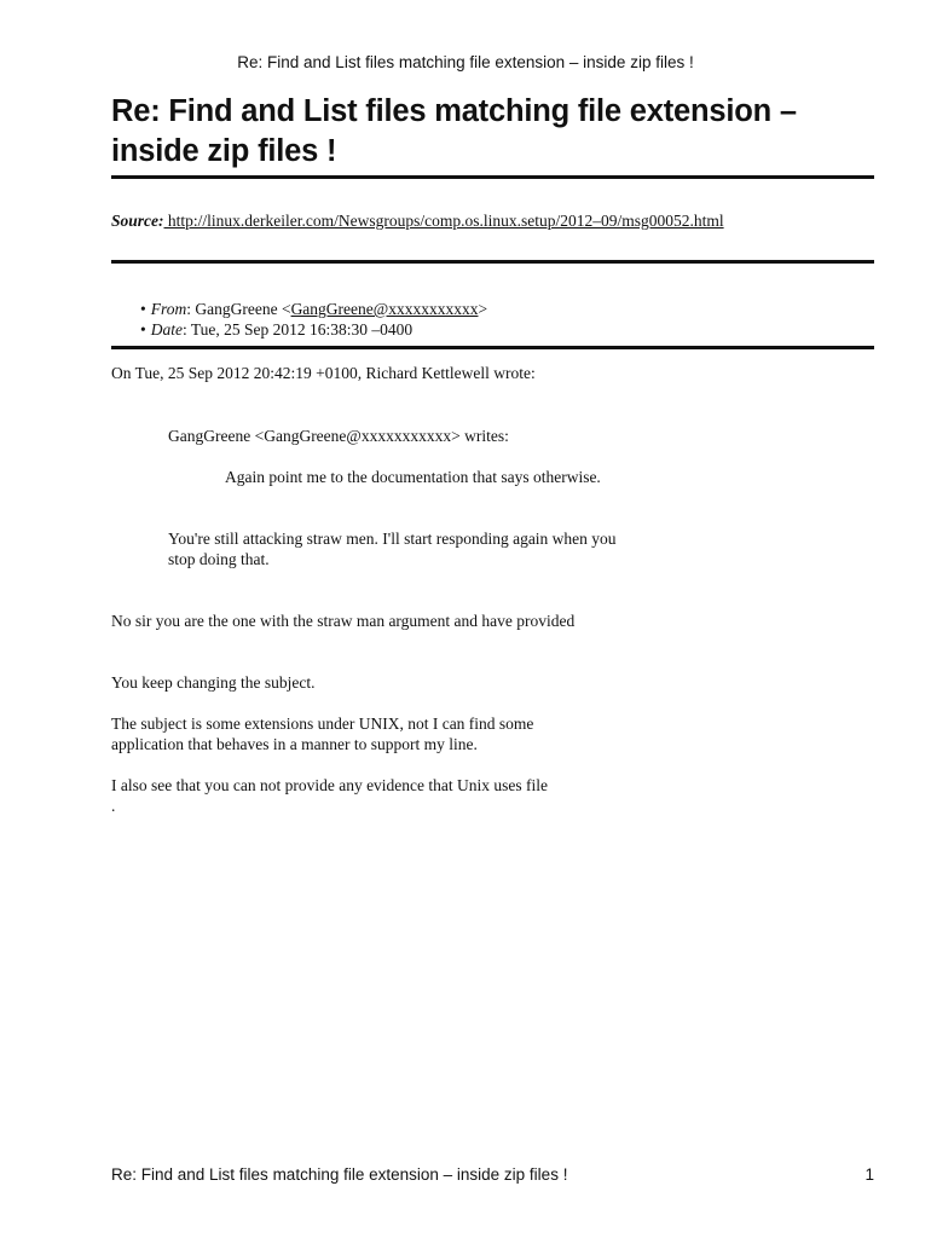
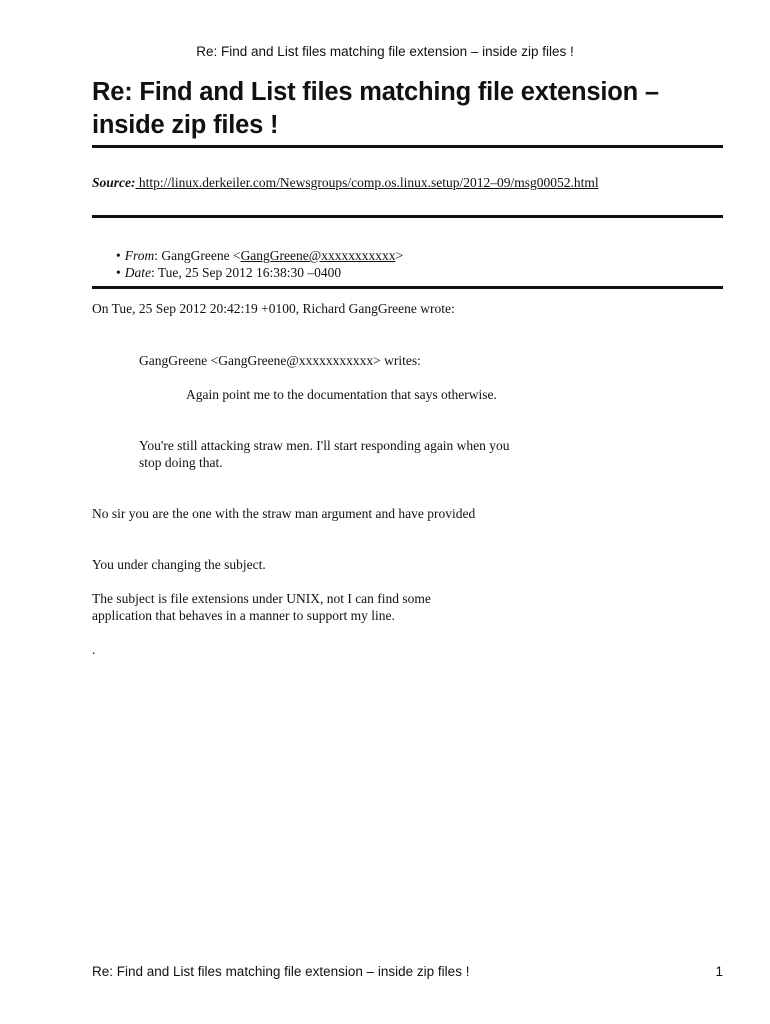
  Re: Find and List files matching file extension – inside zip files !
  Re: Find and List files matching file extension –
  inside zip files !
  Source: http://linux.derkeiler.com/Newsgroups/comp.os.linux.setup/2012–09/msg00052.html
  From: GangGreene <GangGreene@xxxxxxxxxxx>
  Date: Tue, 25 Sep 2012 16:38:30 –0400
- On Tue, 25 Sep 2012 20:42:19 +0100, Richard Kettlewell wrote:
+ On Tue, 25 Sep 2012 20:42:19 +0100, Richard GangGreene wrote:
  GangGreene <GangGreene@xxxxxxxxxxx> writes:
  Again point me to the documentation that says otherwise.
  You're still attacking straw men. I'll start responding again when you
  stop doing that.
  No sir you are the one with the straw man argument and have provided
- You keep changing the subject.
+ You under changing the subject.
- The subject is some extensions under UNIX, not I can find some
+ The subject is file extensions under UNIX, not I can find some
  application that behaves in a manner to support my line.
- I also see that you can not provide any evidence that Unix uses file
  .
  Re: Find and List files matching file extension – inside zip files !
  1
